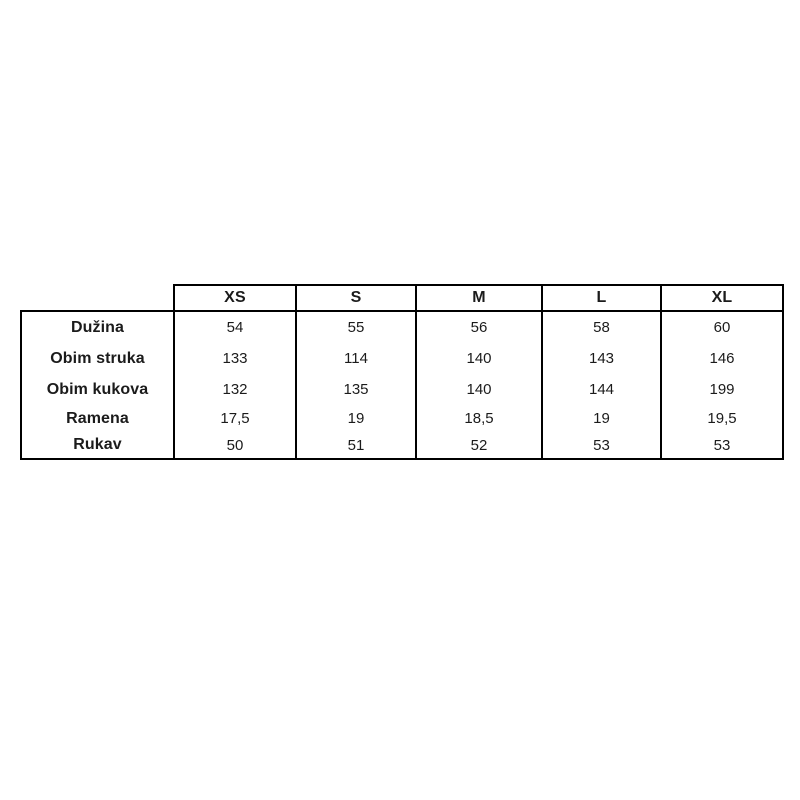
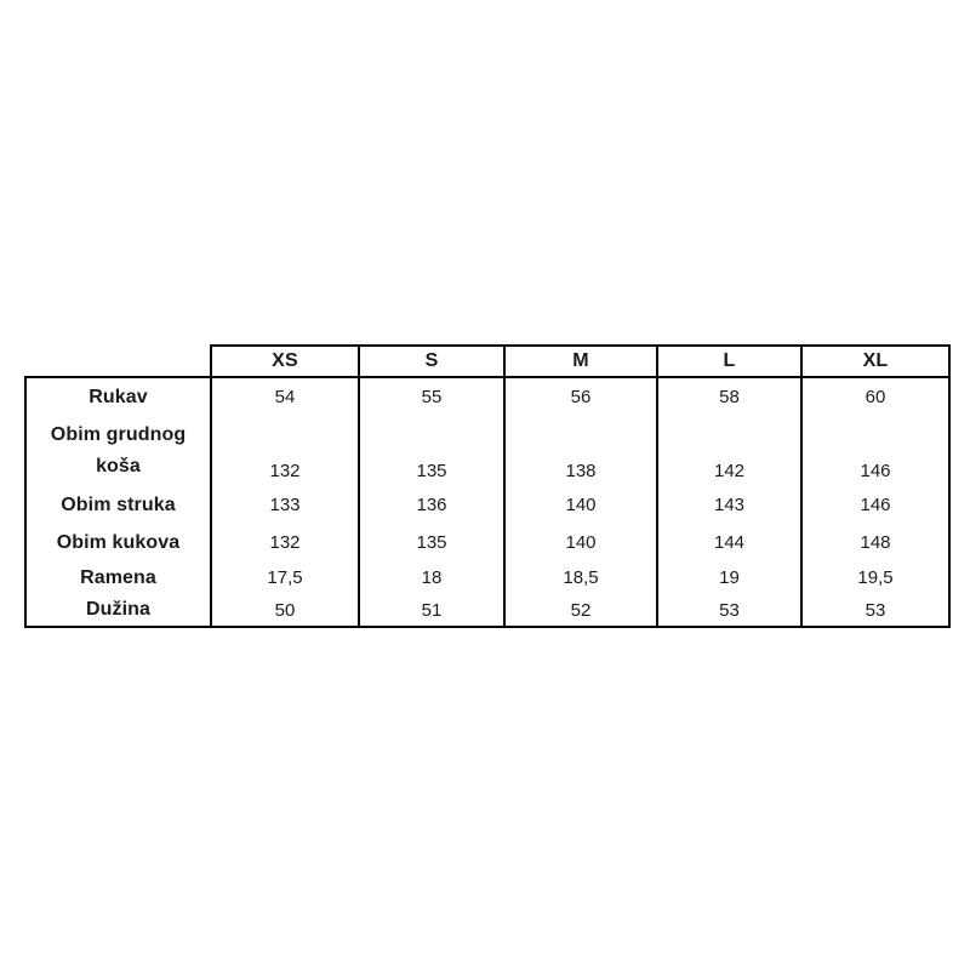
  	XS	S	M	L	XL
- Dužina	54	55	56	58	60
+ Rukav	54	55	56	58	60
+ Obim grudnog koša	132	135	138	142	146
- Obim struka	133	114	140	143	146
+ Obim struka	133	136	140	143	146
- Obim kukova	132	135	140	144	199
+ Obim kukova	132	135	140	144	148
- Ramena	17,5	19	18,5	19	19,5
+ Ramena	17,5	18	18,5	19	19,5
- Rukav	50	51	52	53	53
+ Dužina	50	51	52	53	53
